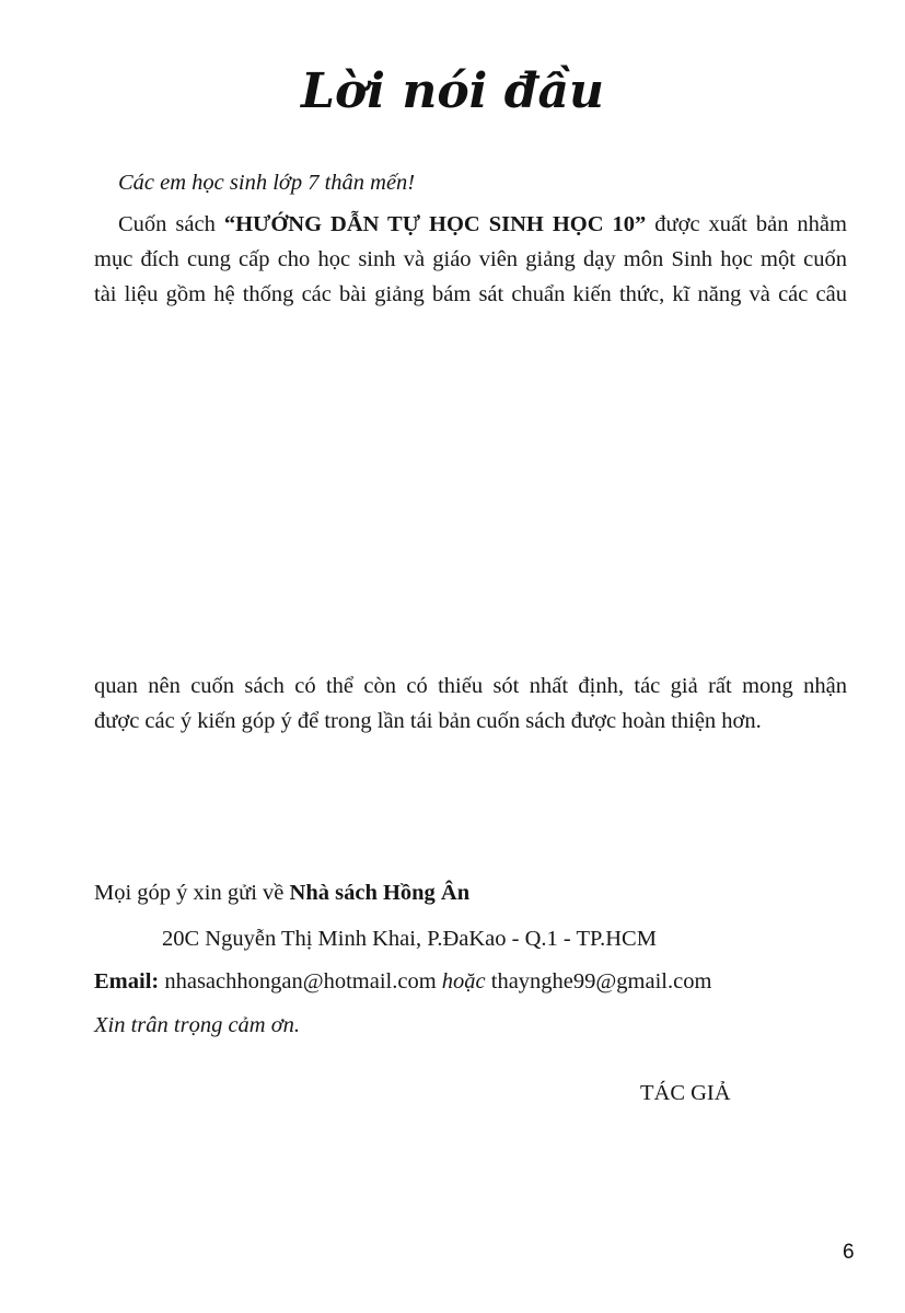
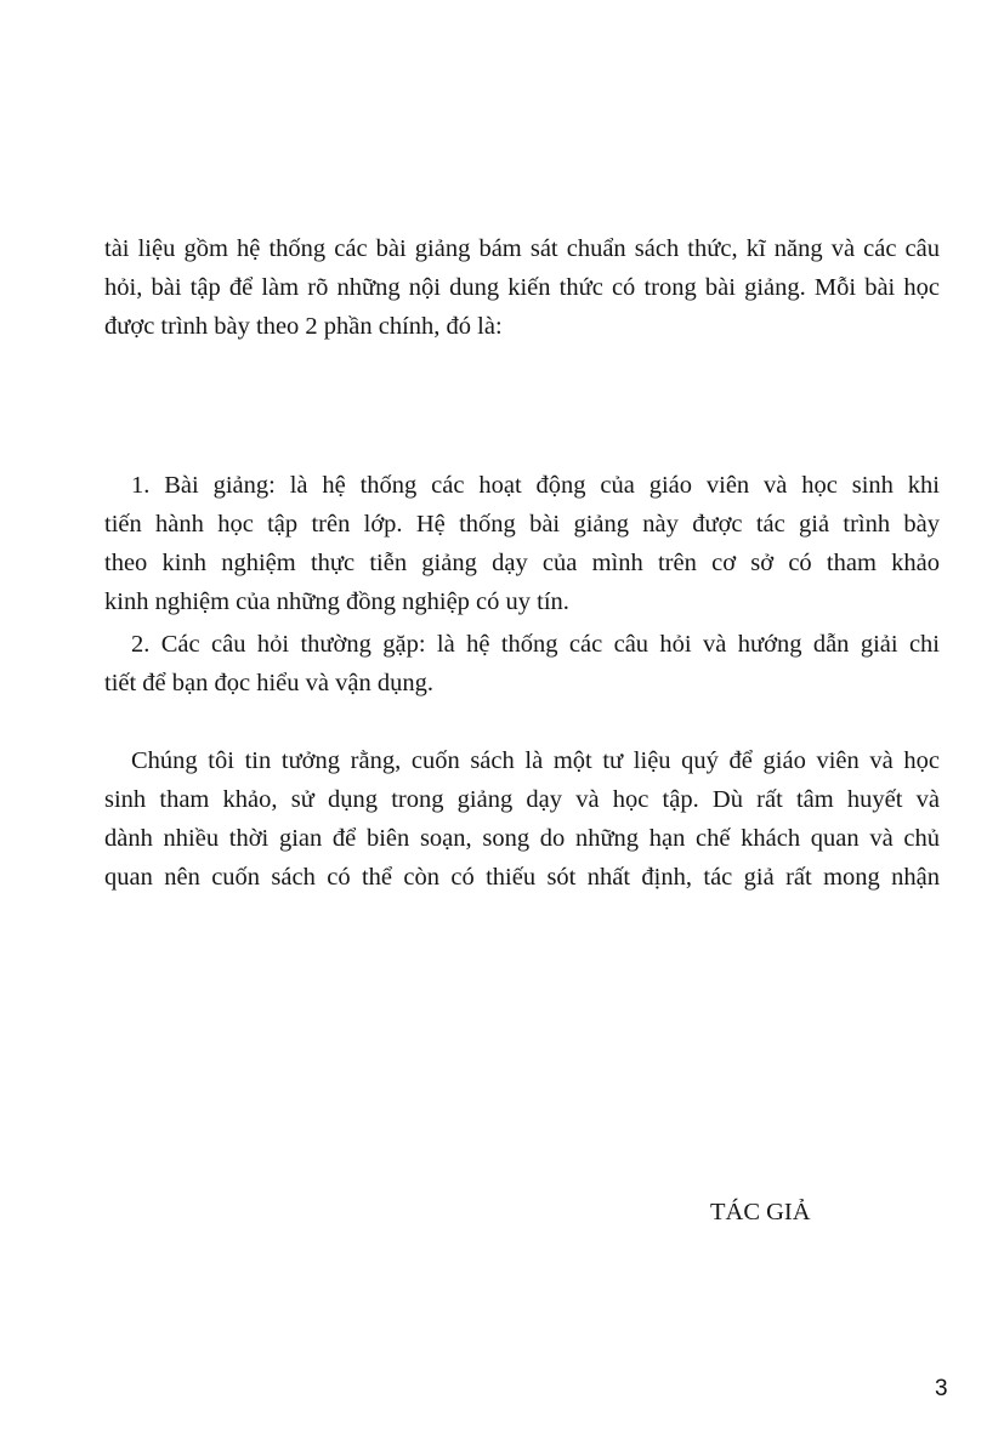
- Lời nói đầu
- Các em học sinh lớp 7 thân mến!
- Cuốn sách “HƯỚNG DẪN TỰ HỌC SINH HỌC 10” được xuất bản nhằm
- mục đích cung cấp cho học sinh và giáo viên giảng dạy môn Sinh học một cuốn
- tài liệu gồm hệ thống các bài giảng bám sát chuẩn kiến thức, kĩ năng và các câu
+ tài liệu gồm hệ thống các bài giảng bám sát chuẩn sách thức, kĩ năng và các câu
+ hỏi, bài tập để làm rõ những nội dung kiến thức có trong bài giảng. Mỗi bài học
+ được trình bày theo 2 phần chính, đó là:
+ 1. Bài giảng: là hệ thống các hoạt động của giáo viên và học sinh khi
+ tiến hành học tập trên lớp. Hệ thống bài giảng này được tác giả trình bày
+ theo kinh nghiệm thực tiễn giảng dạy của mình trên cơ sở có tham khảo
+ kinh nghiệm của những đồng nghiệp có uy tín.
+ 2. Các câu hỏi thường gặp: là hệ thống các câu hỏi và hướng dẫn giải chi
+ tiết để bạn đọc hiểu và vận dụng.
+ Chúng tôi tin tưởng rằng, cuốn sách là một tư liệu quý để giáo viên và học
+ sinh tham khảo, sử dụng trong giảng dạy và học tập. Dù rất tâm huyết và
+ dành nhiều thời gian để biên soạn, song do những hạn chế khách quan và chủ
  quan nên cuốn sách có thể còn có thiếu sót nhất định, tác giả rất mong nhận
- được các ý kiến góp ý để trong lần tái bản cuốn sách được hoàn thiện hơn.
- Mọi góp ý xin gửi về Nhà sách Hồng Ân
- 20C Nguyễn Thị Minh Khai, P.ĐaKao - Q.1 - TP.HCM
- Email: nhasachhongan@hotmail.com hoặc thaynghe99@gmail.com
- Xin trân trọng cảm ơn.
  TÁC GIẢ
- 6
+ 3
